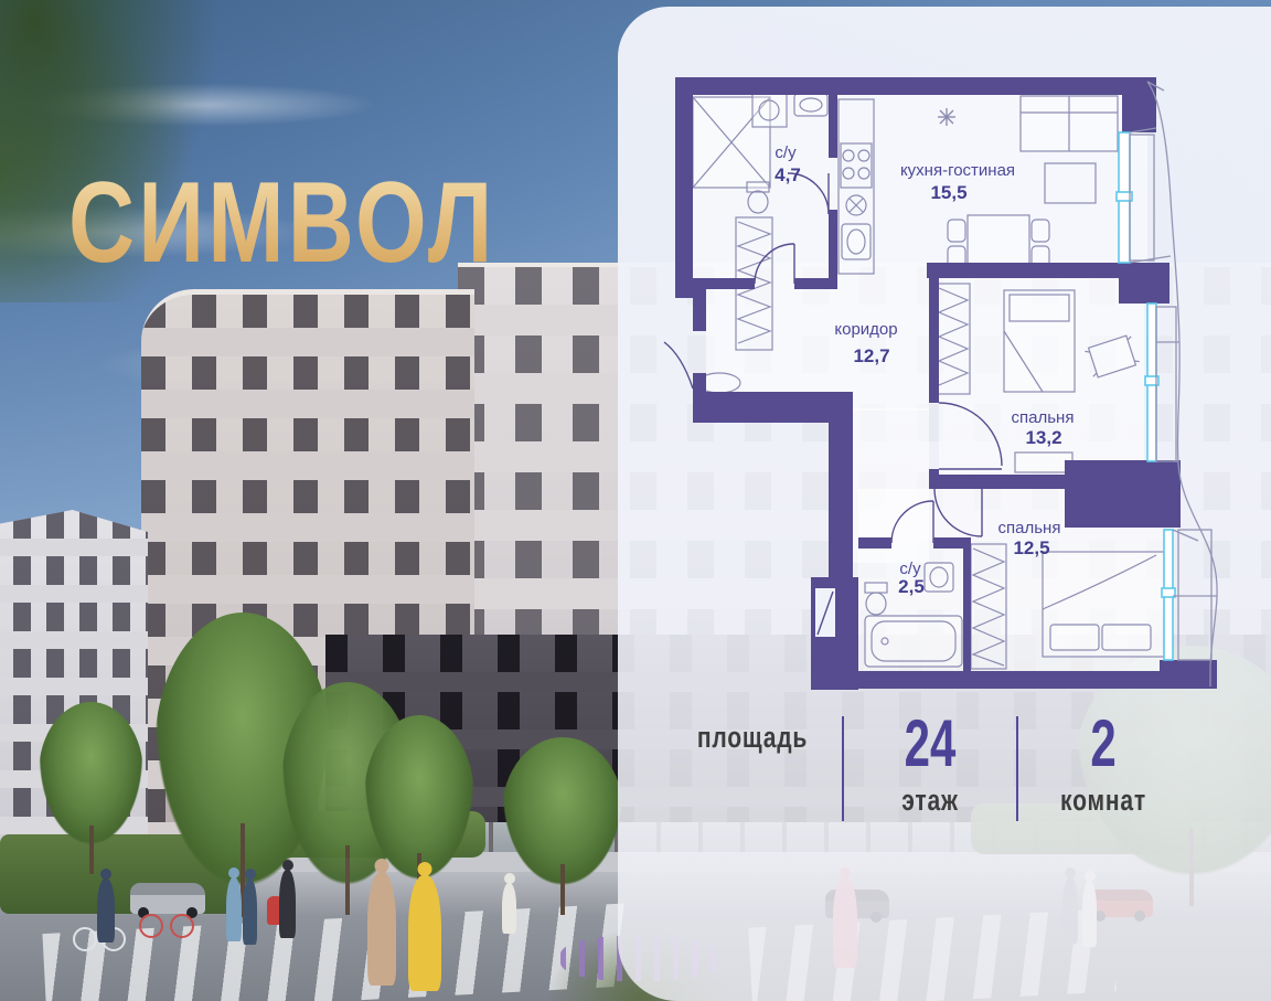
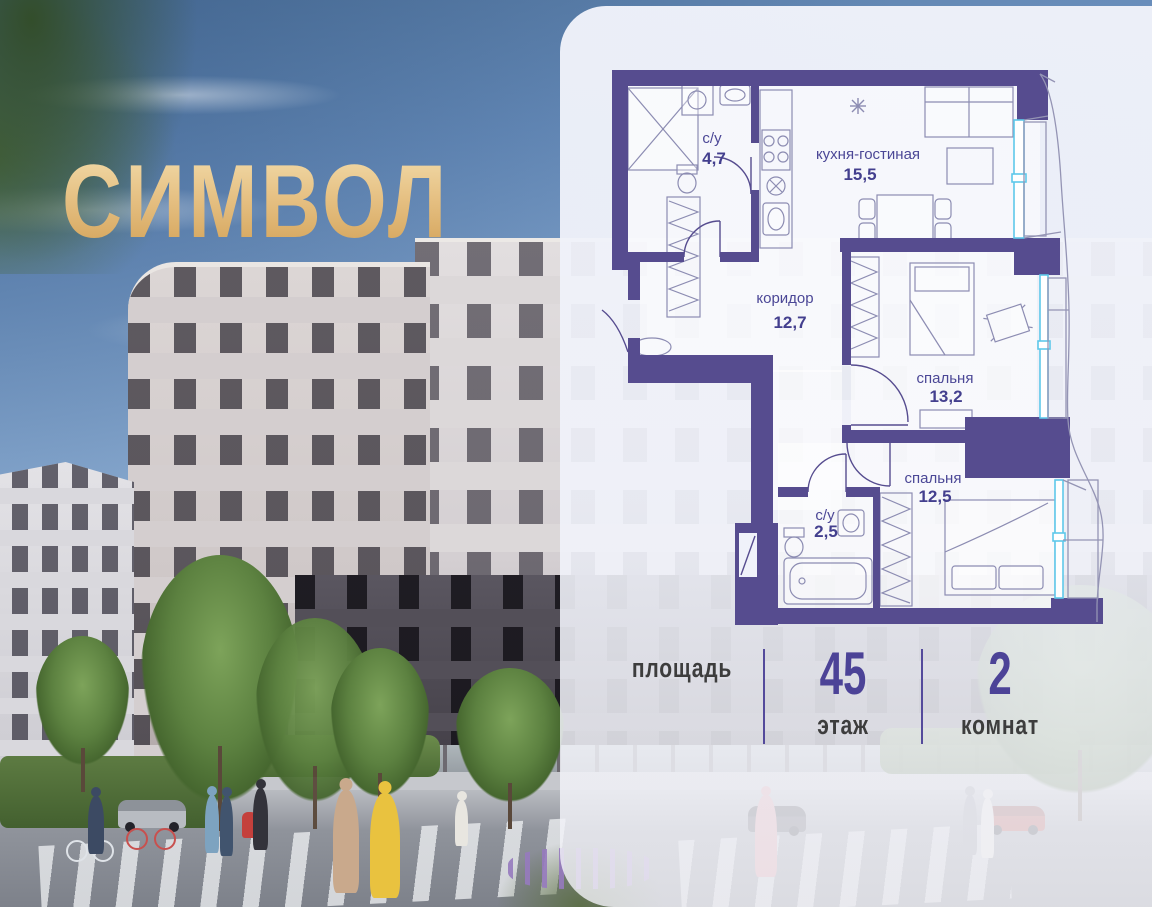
  СИМВОЛ
  с/у
  4,7
  кухня-гостиная
  15,5
  коридор
  12,7
  спальня
  13,2
  с/у
  2,5
  спальня
  12,5
  площадь
- 24
+ 45
  этаж
  2
  комнат
